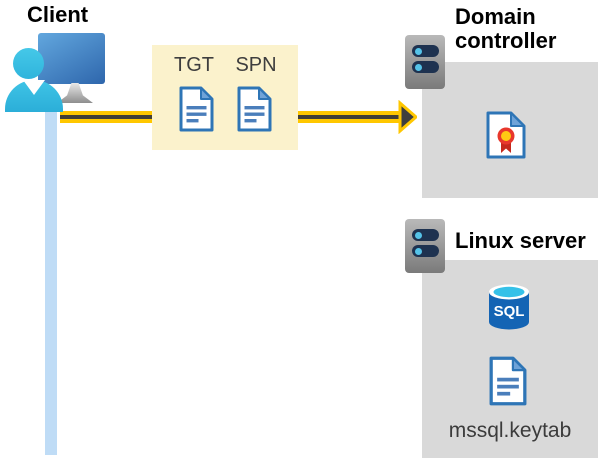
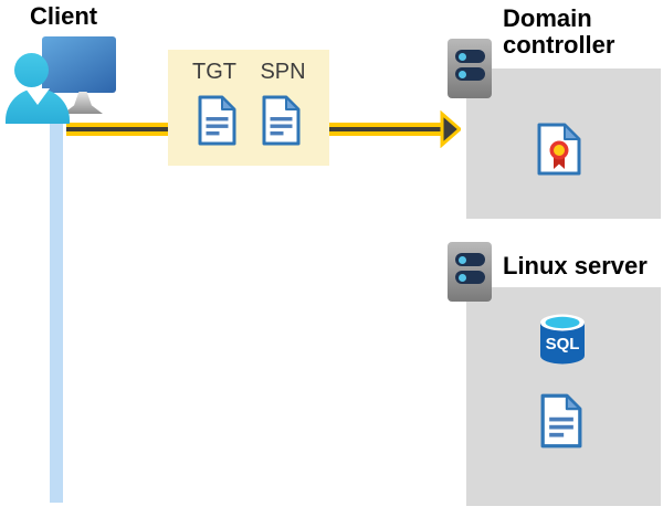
  Client
  TGT
  SPN
  Domain controller
  Linux server
  SQL
- mssql.keytab
